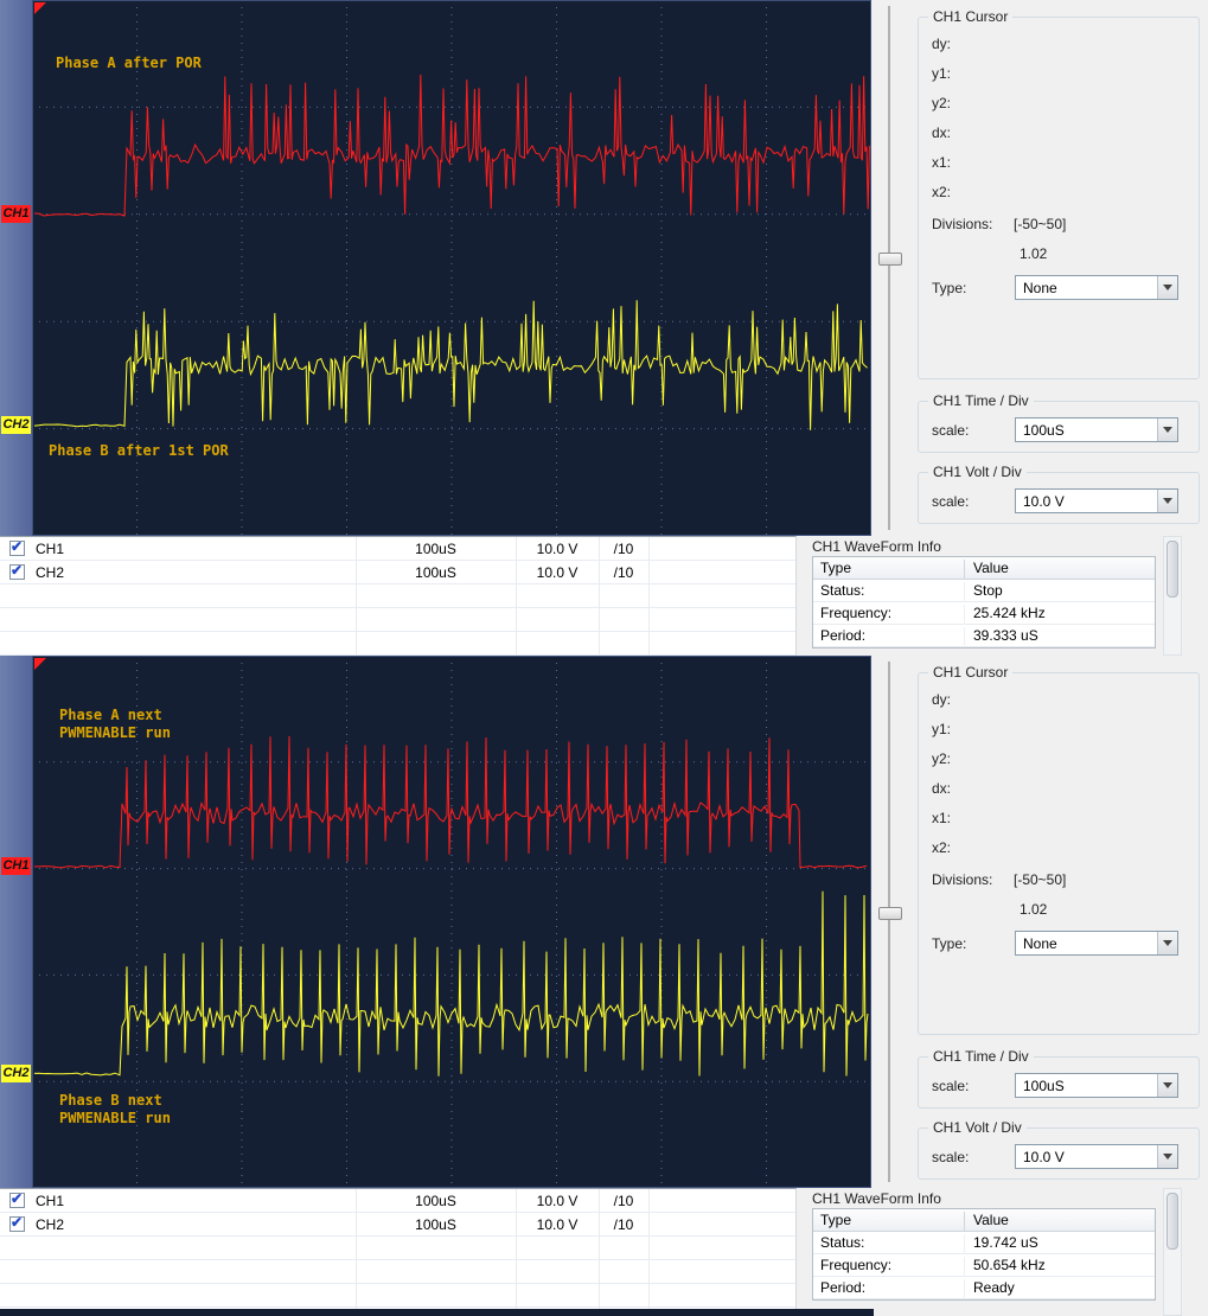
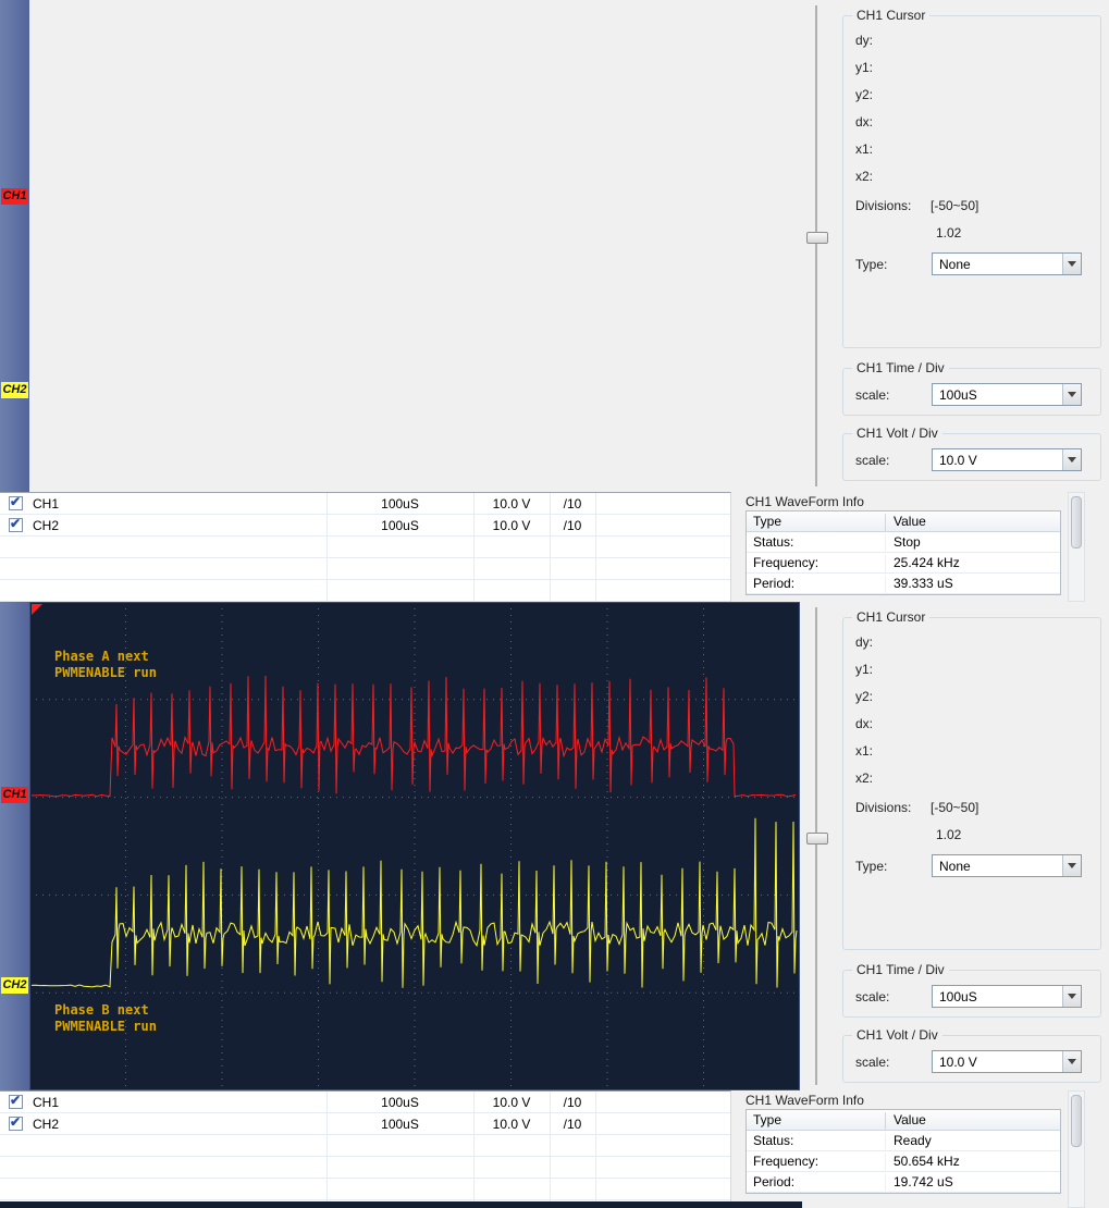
- Phase A after POR
- Phase B after 1st POR
  CH1
  CH2
  CH1 Cursor
  dy:
  y1:
  y2:
  dx:
  x1:
  x2:
  Divisions:
  [-50~50]
  1.02
  Type:
  None
  CH1 Time / Div
  scale:
  100uS
  CH1 Volt / Div
  scale:
  10.0 V
  ✔
  CH1
  100uS
  10.0 V
  /10
  ✔
  CH2
  100uS
  10.0 V
  /10
  CH1 WaveForm Info
  Type
  Value
  Status:
  Stop
  Frequency:
  25.424 kHz
  Period:
  39.333 uS
  Phase A next
  PWMENABLE run
  Phase B next
  PWMENABLE run
  CH1
  CH2
  CH1 Cursor
  dy:
  y1:
  y2:
  dx:
  x1:
  x2:
  Divisions:
  [-50~50]
  1.02
  Type:
  None
  CH1 Time / Div
  scale:
  100uS
  CH1 Volt / Div
  scale:
  10.0 V
  ✔
  CH1
  100uS
  10.0 V
  /10
  ✔
  CH2
  100uS
  10.0 V
  /10
  CH1 WaveForm Info
  Type
  Value
  Status:
- 19.742 uS
+ Ready
  Frequency:
  50.654 kHz
  Period:
- Ready
+ 19.742 uS
